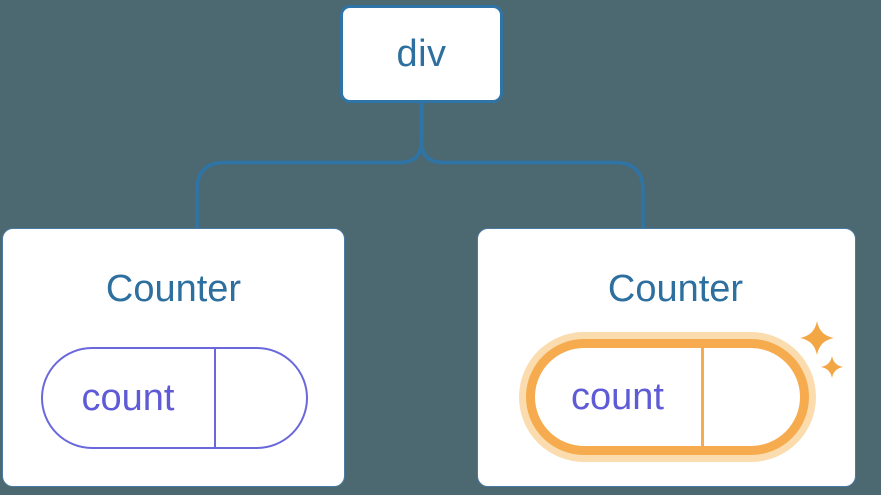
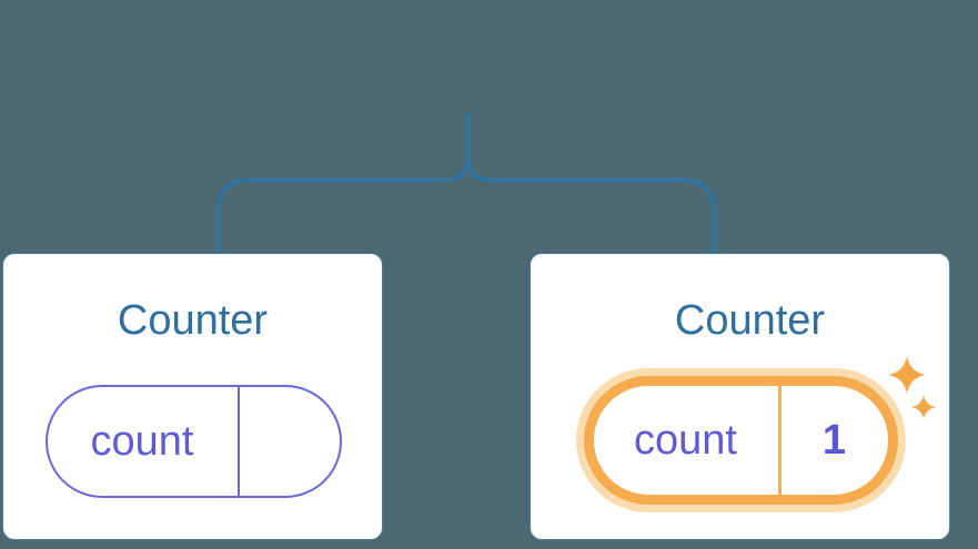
- div
  Counter
  count
  Counter
  count
+ 1
